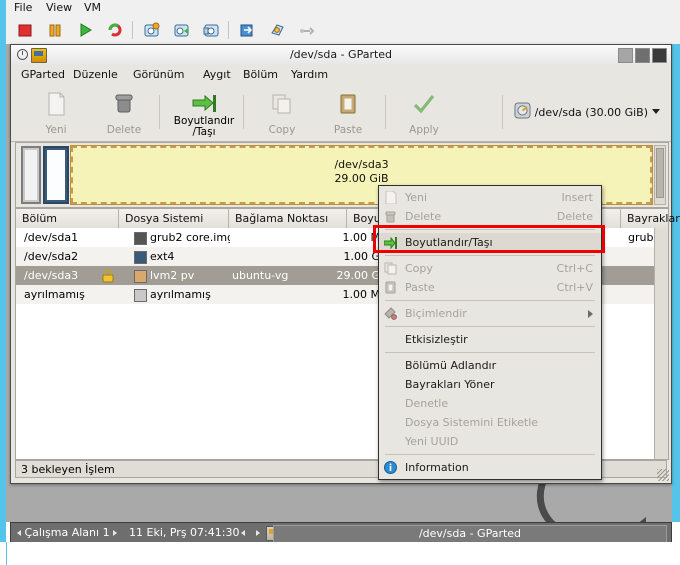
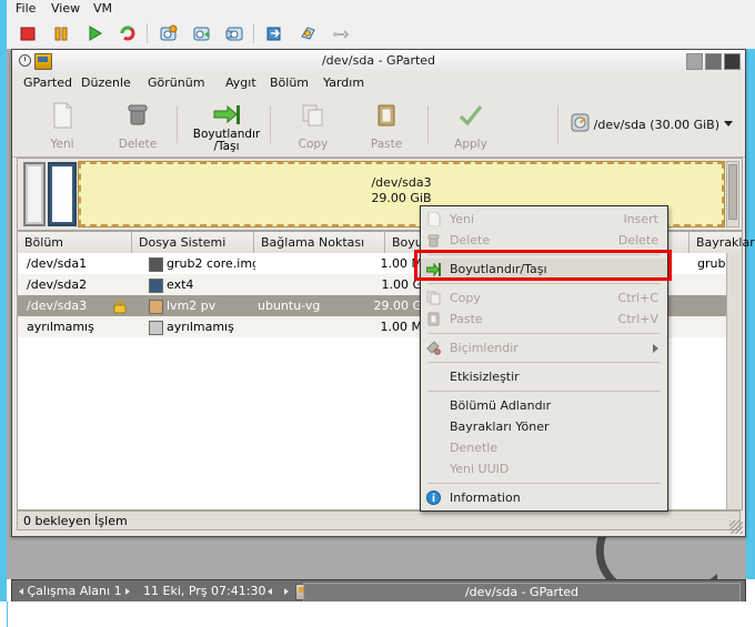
  File
  View
  VM
  /dev/sda - GParted
  GParted
  Düzenle
  Görünüm
  Aygıt
  Bölüm
  Yardım
  Yeni
  Delete
  Boyutlandır
  /Taşı
  Copy
  Paste
  Apply
  /dev/sda (30.00 GiB)
  /dev/sda3
  29.00 GiB
  Bölüm
  Dosya Sistemi
  Bağlama Noktası
  Bayraklar
  /dev/sda1
  grub2 core.im
  1.00 M
  grub
  /dev/sda2
  ext4
  1.00 G
  /dev/sda3
  lvm2 pv
  ubuntu-vg
  29.00 G
  ayrılmamış
  ayrılmamış
  1.00 M
- 3 bekleyen İşlem
+ 0 bekleyen İşlem
  Yeni
  Insert
  Delete
  Delete
  Boyutlandır/Taşı
  Copy
  Ctrl+C
  Paste
  Ctrl+V
  Biçimlendir
  Etkisizleştir
  Bölümü Adlandır
  Bayrakları Yöner
  Denetle
- Dosya Sistemini Etiketle
  Yeni UUID
  Information
  Çalışma Alanı 1
  11 Eki, Prş 07:41:30
  /dev/sda - GParted
